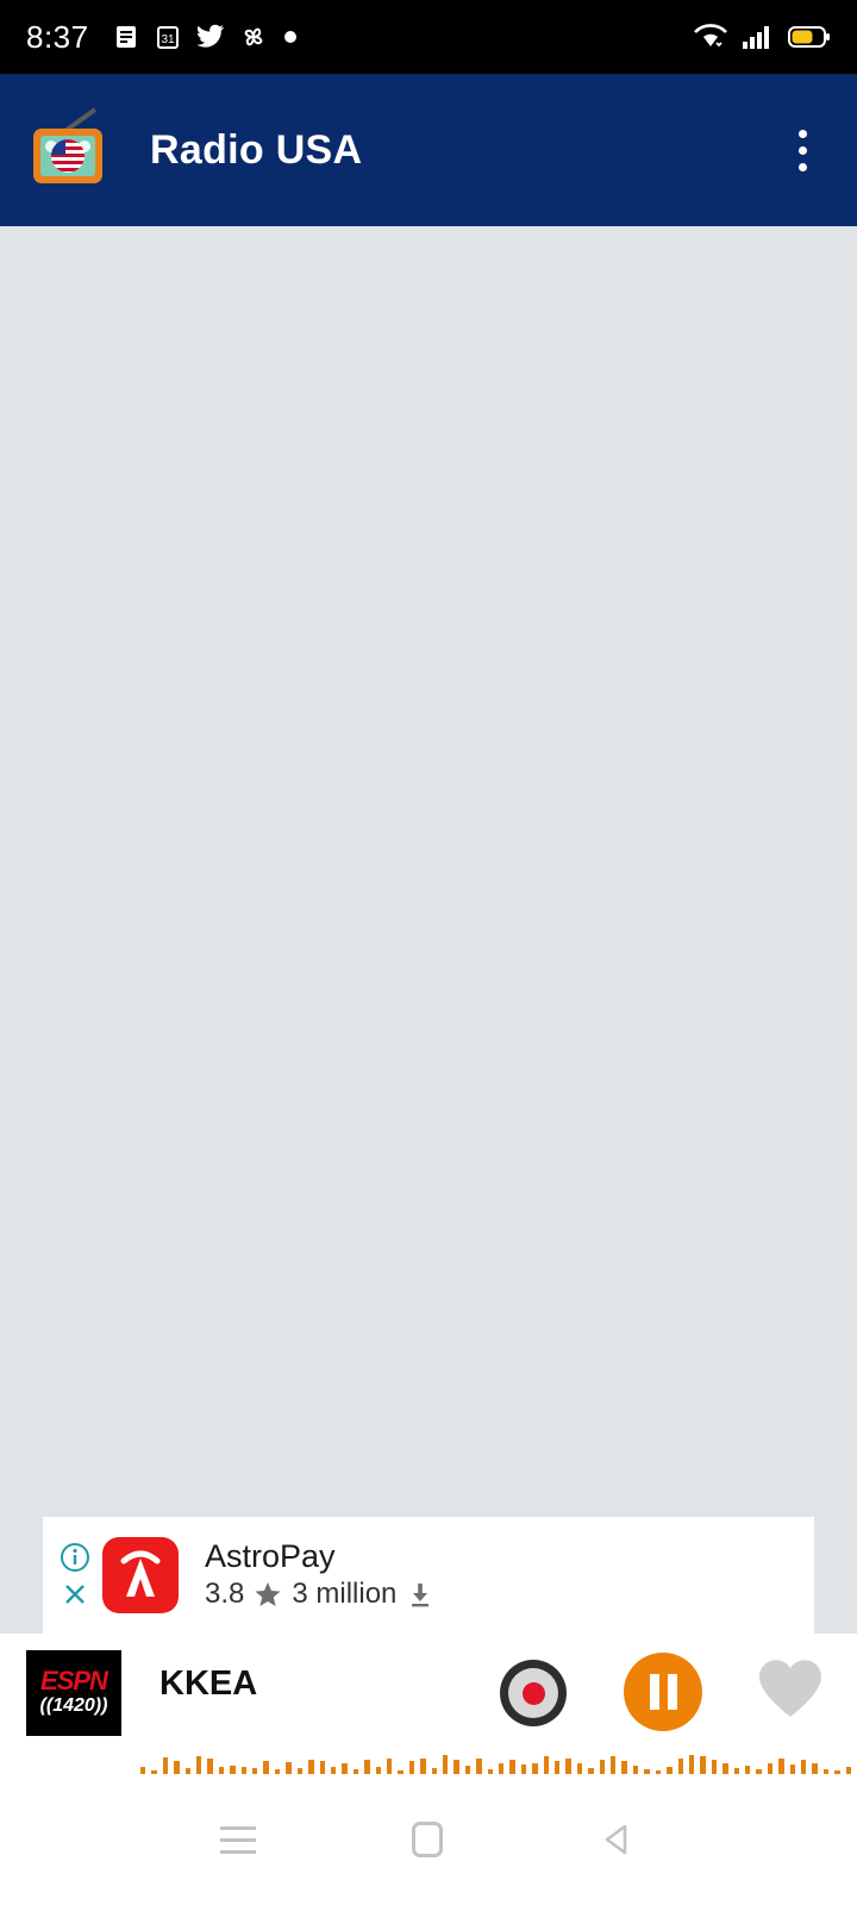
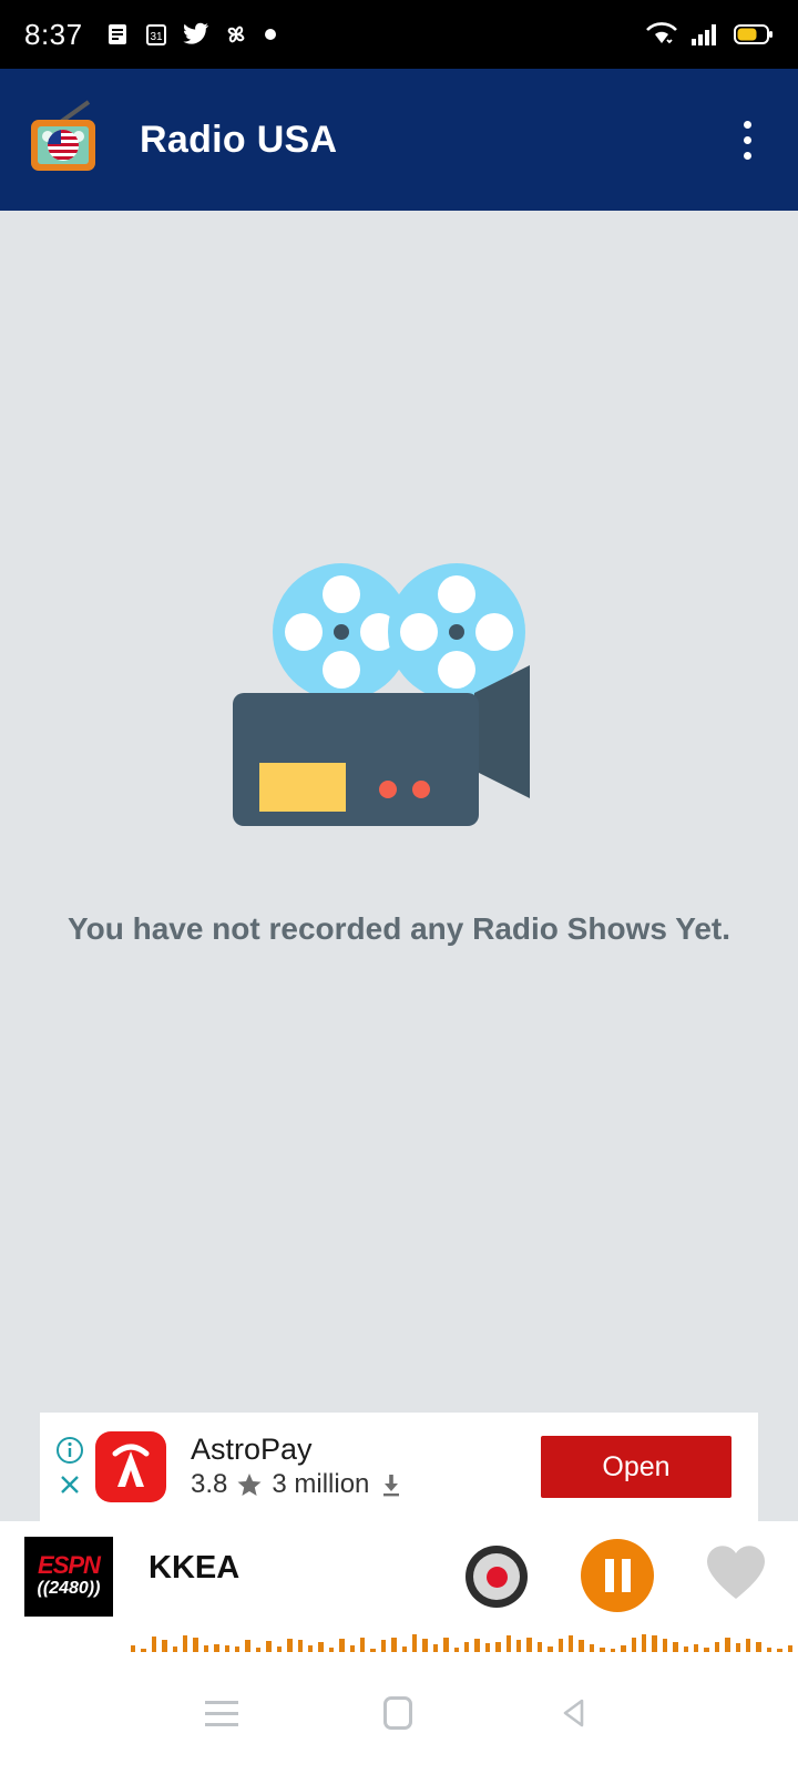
  8:37
  31
  Radio USA
+ You have not recorded any Radio Shows Yet.
  AstroPay
  3.8
  3 million
+ Open
  ESPN
- ((1420))
+ ((2480))
  KKEA
